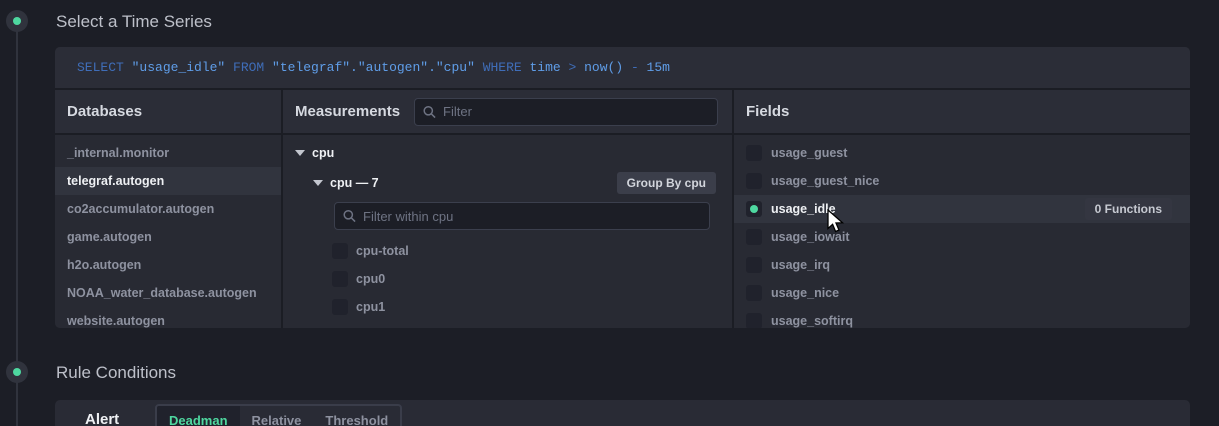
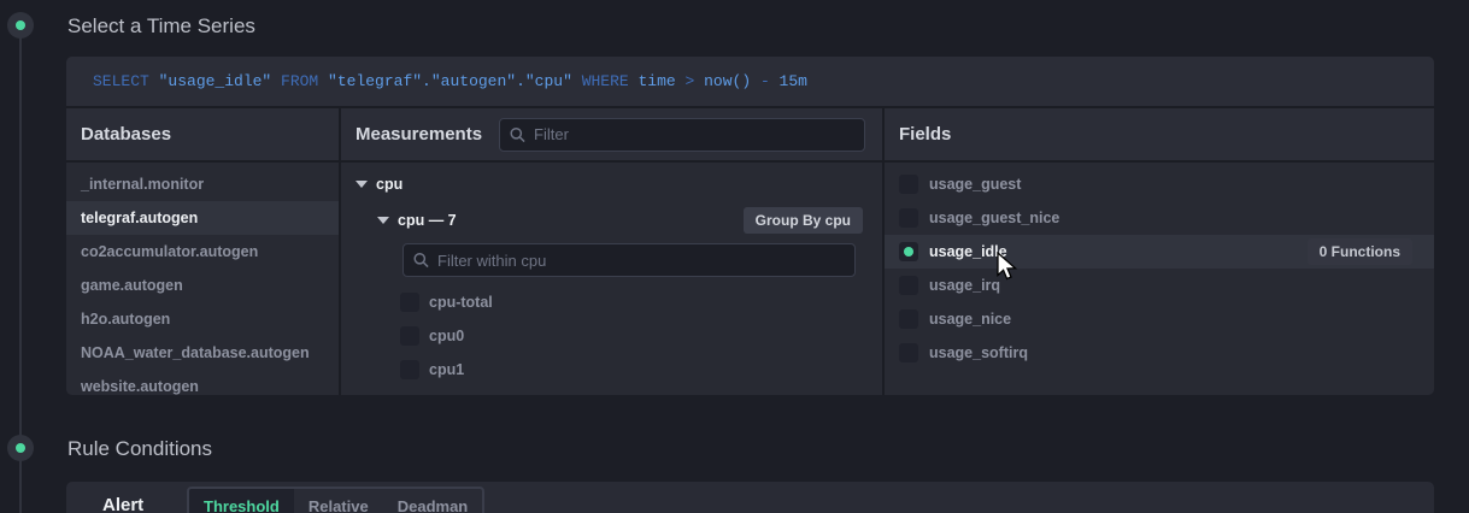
  Select a Time Series
  SELECT
  "usage_idle"
  FROM
  "telegraf"."autogen"."cpu"
  WHERE
  time
  >
  now()
  -
  15m
  Databases
  _internal.monitor
  telegraf.autogen
  co2accumulator.autogen
  game.autogen
  h2o.autogen
  NOAA_water_database.autogen
  website.autogen
  Measurements
  Filter
  cpu
  cpu — 7
  Group By cpu
  Filter within cpu
  cpu-total
  cpu0
  cpu1
  Fields
  usage_guest
  usage_guest_nice
  usage_idle
  0 Functions
- usage_iowait
  usage_irq
  usage_nice
  usage_softirq
  Rule Conditions
- Deadman
+ Threshold
  Relative
- Threshold
+ Deadman
